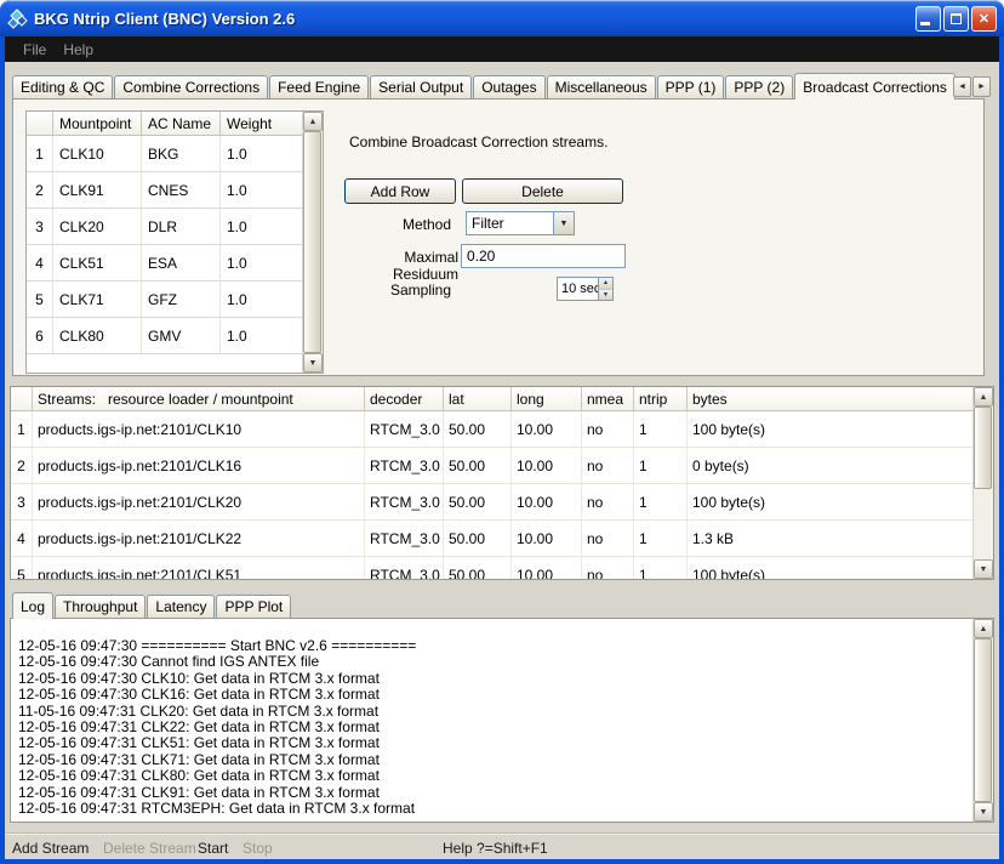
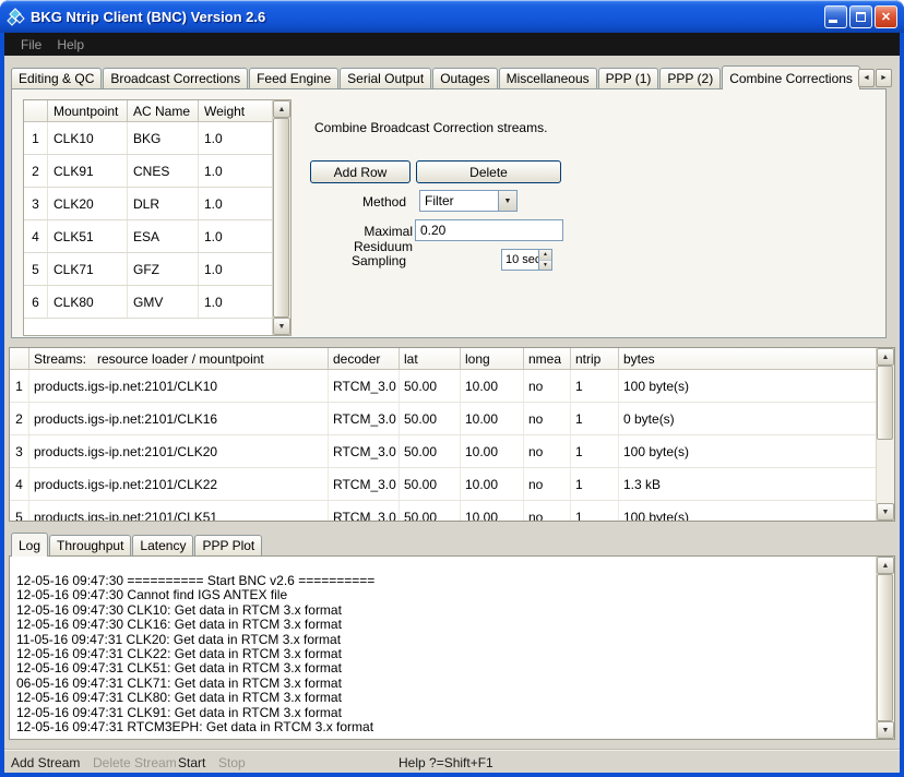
  BKG Ntrip Client (BNC) Version 2.6
  ✕
  File
  Help
  Editing & QC
- Combine Corrections
+ Broadcast Corrections
  Feed Engine
  Serial Output
  Outages
  Miscellaneous
  PPP (1)
  PPP (2)
- Broadcast Corrections
+ Combine Corrections
  Mountpoint
  AC Name
  Weight
  1
  CLK10
  BKG
  1.0
  2
  CLK91
  CNES
  1.0
  3
  CLK20
  DLR
  1.0
  4
  CLK51
  ESA
  1.0
  5
  CLK71
  GFZ
  1.0
  6
  CLK80
  GMV
  1.0
  Combine Broadcast Correction streams.
  Add Row
  Delete
  Method
  Filter
  Maximal Residuum
  0.20
  Sampling
  10 sec
  Streams: resource loader / mountpoint
  decoder
  lat
  long
  nmea
  ntrip
  bytes
  1
  products.igs-ip.net:2101/CLK10
  RTCM_3.0
  50.00
  10.00
  no
  1
  100 byte(s)
  2
  products.igs-ip.net:2101/CLK16
  RTCM_3.0
  50.00
  10.00
  no
  1
  0 byte(s)
  3
  products.igs-ip.net:2101/CLK20
  RTCM_3.0
  50.00
  10.00
  no
  1
  100 byte(s)
  4
  products.igs-ip.net:2101/CLK22
  RTCM_3.0
  50.00
  10.00
  no
  1
  1.3 kB
  5
  products.igs-ip.net:2101/CLK51
  RTCM_3.0
  50.00
  10.00
  no
  1
  100 byte(s)
  Log
  Throughput
  Latency
  PPP Plot
  12-05-16 09:47:30 ========== Start BNC v2.6 ==========
  12-05-16 09:47:30 Cannot find IGS ANTEX file
  12-05-16 09:47:30 CLK10: Get data in RTCM 3.x format
  12-05-16 09:47:30 CLK16: Get data in RTCM 3.x format
  11-05-16 09:47:31 CLK20: Get data in RTCM 3.x format
  12-05-16 09:47:31 CLK22: Get data in RTCM 3.x format
  12-05-16 09:47:31 CLK51: Get data in RTCM 3.x format
- 12-05-16 09:47:31 CLK71: Get data in RTCM 3.x format
+ 06-05-16 09:47:31 CLK71: Get data in RTCM 3.x format
  12-05-16 09:47:31 CLK80: Get data in RTCM 3.x format
  12-05-16 09:47:31 CLK91: Get data in RTCM 3.x format
  12-05-16 09:47:31 RTCM3EPH: Get data in RTCM 3.x format
  Add Stream
  Delete Stream
  Start
  Stop
  Help ?=Shift+F1
